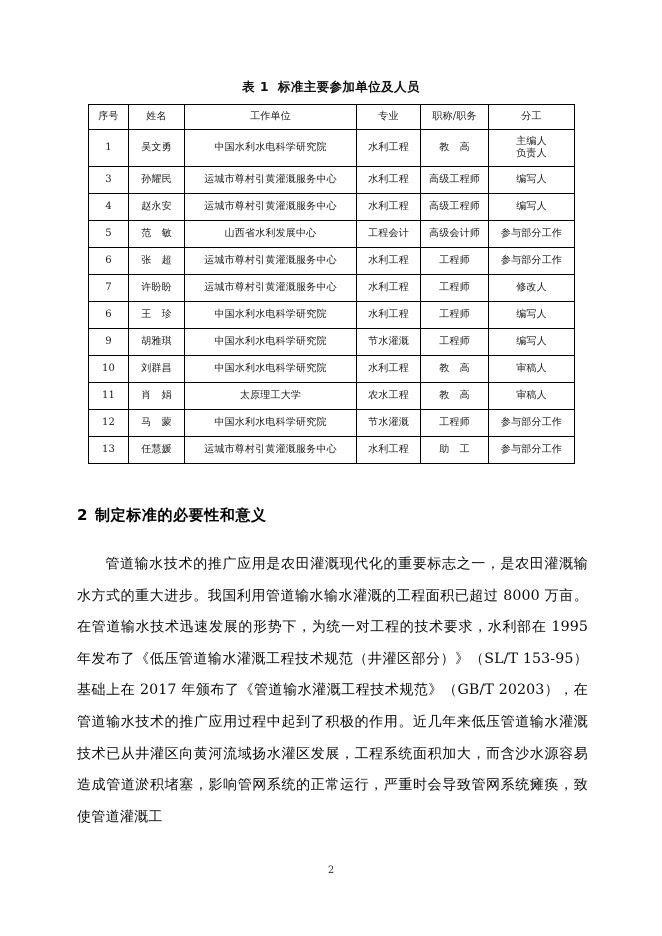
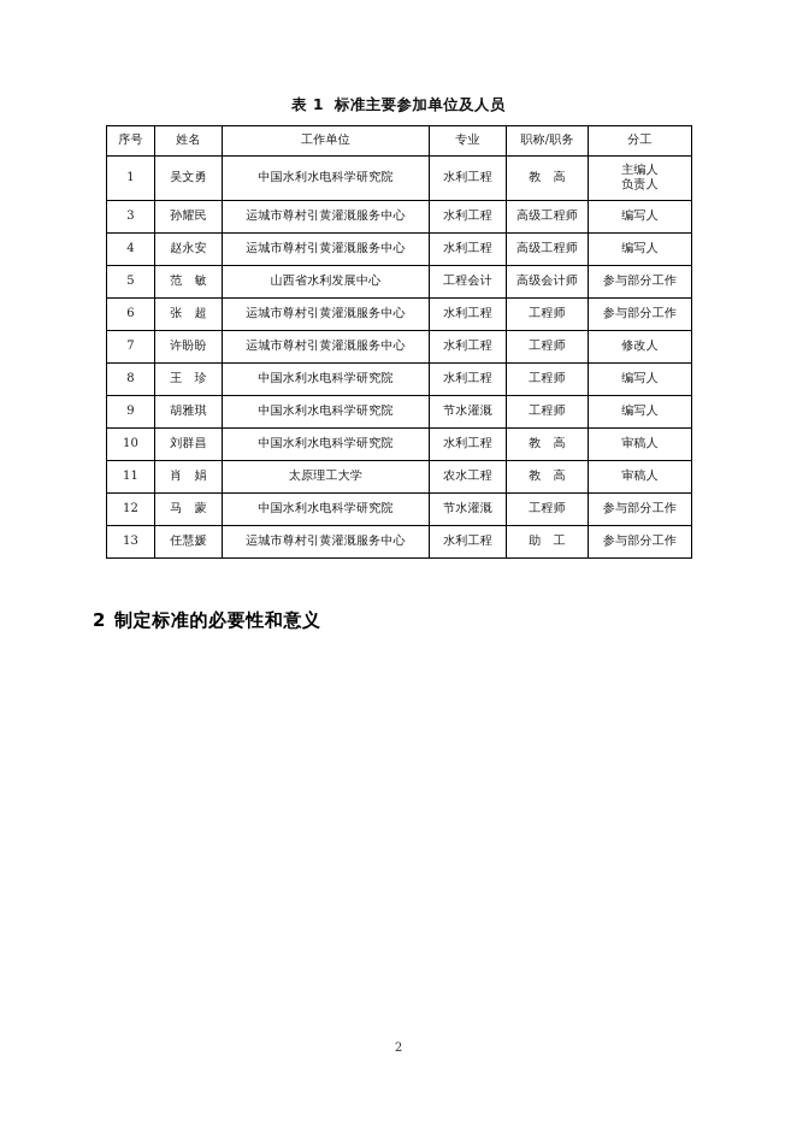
  表 1 标准主要参加单位及人员
  序号	姓名	工作单位	专业	职称/职务	分工
  1	吴文勇	中国水利水电科学研究院	水利工程	教 高	主编人 负责人
  3	孙耀民	运城市尊村引黄灌溉服务中心	水利工程	高级工程师	编写人
  4	赵永安	运城市尊村引黄灌溉服务中心	水利工程	高级工程师	编写人
  5	范 敏	山西省水利发展中心	工程会计	高级会计师	参与部分工作
  6	张 超	运城市尊村引黄灌溉服务中心	水利工程	工程师	参与部分工作
  7	许盼盼	运城市尊村引黄灌溉服务中心	水利工程	工程师	修改人
- 6	王 珍	中国水利水电科学研究院	水利工程	工程师	编写人
+ 8	王 珍	中国水利水电科学研究院	水利工程	工程师	编写人
  9	胡雅琪	中国水利水电科学研究院	节水灌溉	工程师	编写人
  10	刘群昌	中国水利水电科学研究院	水利工程	教 高	审稿人
  11	肖 娟	太原理工大学	农水工程	教 高	审稿人
  12	马 蒙	中国水利水电科学研究院	节水灌溉	工程师	参与部分工作
  13	任慧媛	运城市尊村引黄灌溉服务中心	水利工程	助 工	参与部分工作
  2 制定标准的必要性和意义
- 管道输水技术的推广应用是农田灌溉现代化的重要标志之一，是农田灌溉输水方式的重大进步。我国利用管道输水输水灌溉的工程面积已超过 8000 万亩。在管道输水技术迅速发展的形势下，为统一对工程的技术要求，水利部在 1995 年发布了《低压管道输水灌溉工程技术规范（井灌区部分）》（SL/T 153-95）基础上在 2017 年颁布了《管道输水灌溉工程技术规范》（GB/T 20203），在管道输水技术的推广应用过程中起到了积极的作用。近几年来低压管道输水灌溉技术已从井灌区向黄河流域扬水灌区发展，工程系统面积加大，而含沙水源容易造成管道淤积堵塞，影响管网系统的正常运行，严重时会导致管网系统瘫痪，致使管道灌溉工
  2
